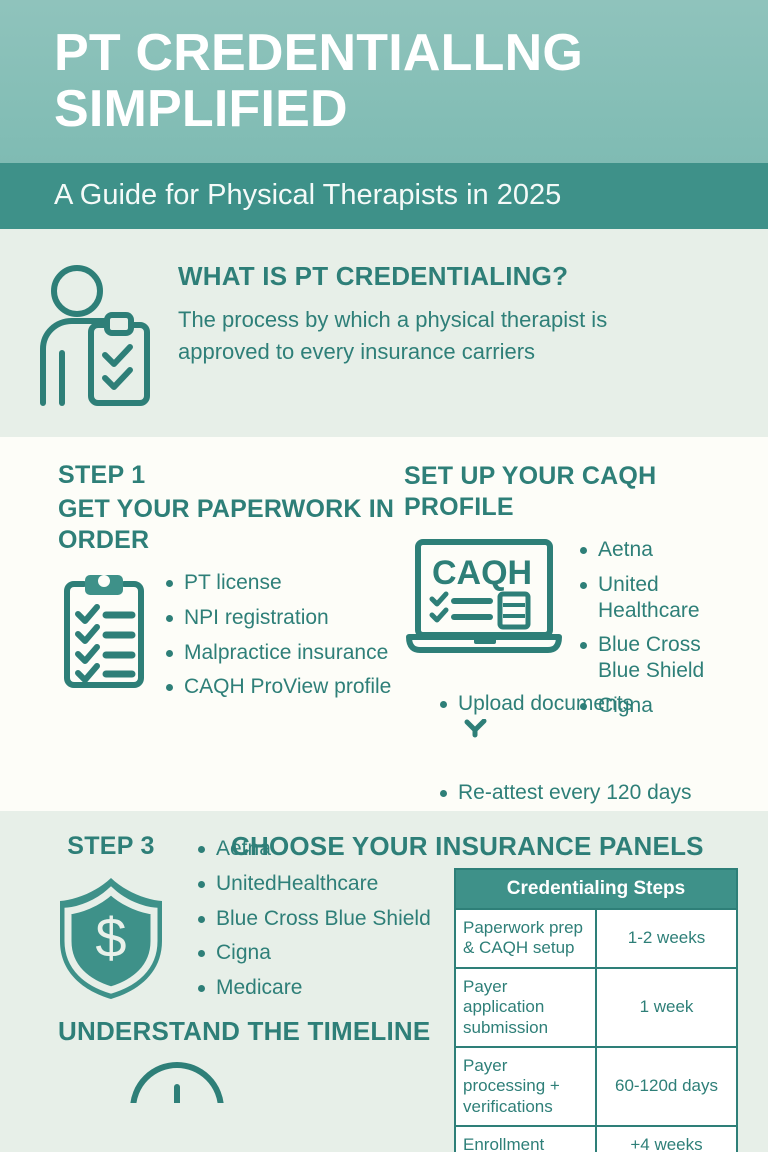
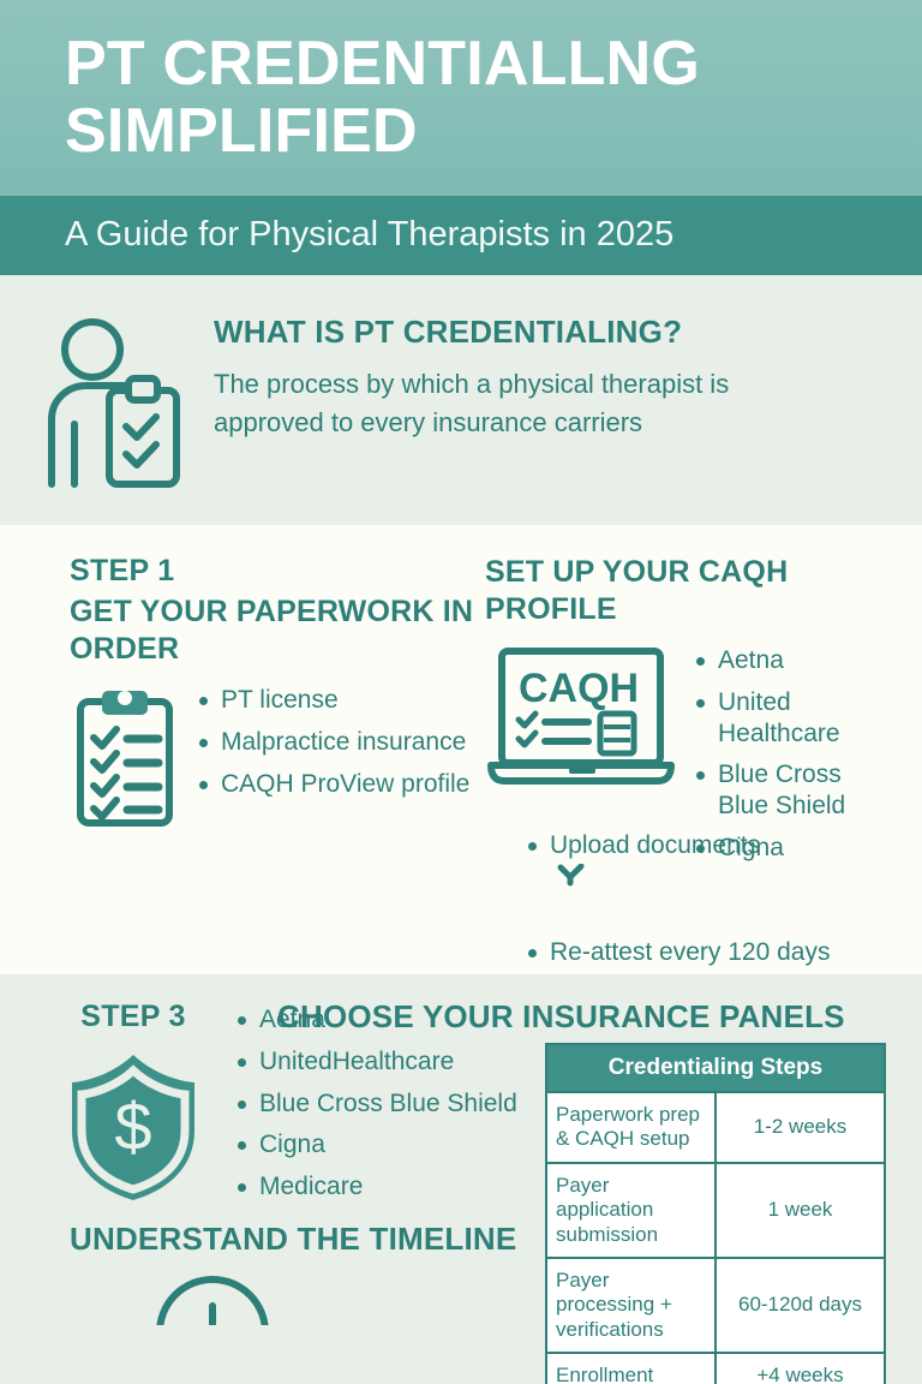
  PT CREDENTIALLNG SIMPLIFIED
  A Guide for Physical Therapists in 2025
  WHAT IS PT CREDENTIALING?
  The process by which a physical therapist is approved to every insurance carriers
  STEP 1
  GET YOUR PAPERWORK IN ORDER
  PT license
- NPI registration
  Malpractice insurance
  CAQH ProView profile
  SET UP YOUR CAQH PROFILE
  CAQH
  Aetna
  United Healthcare
  Blue Cross Blue Shield
  Upload documents
  Re-attest every 120 days
  STEP 3
  $
  Aetna
  UnitedHealthcare
  Blue Cross Blue Shield
  Cigna
  Medicare
  UNDERSTAND THE TIMELINE
  Credentialing Steps
  Paperwork prep & CAQH setup	1-2 weeks
  Payer application submission	1 week
  Payer processing + verifications	60-120d days
  Enrollment	+4 weeks
  CHOOSE YOUR INSURANCE PANELS
